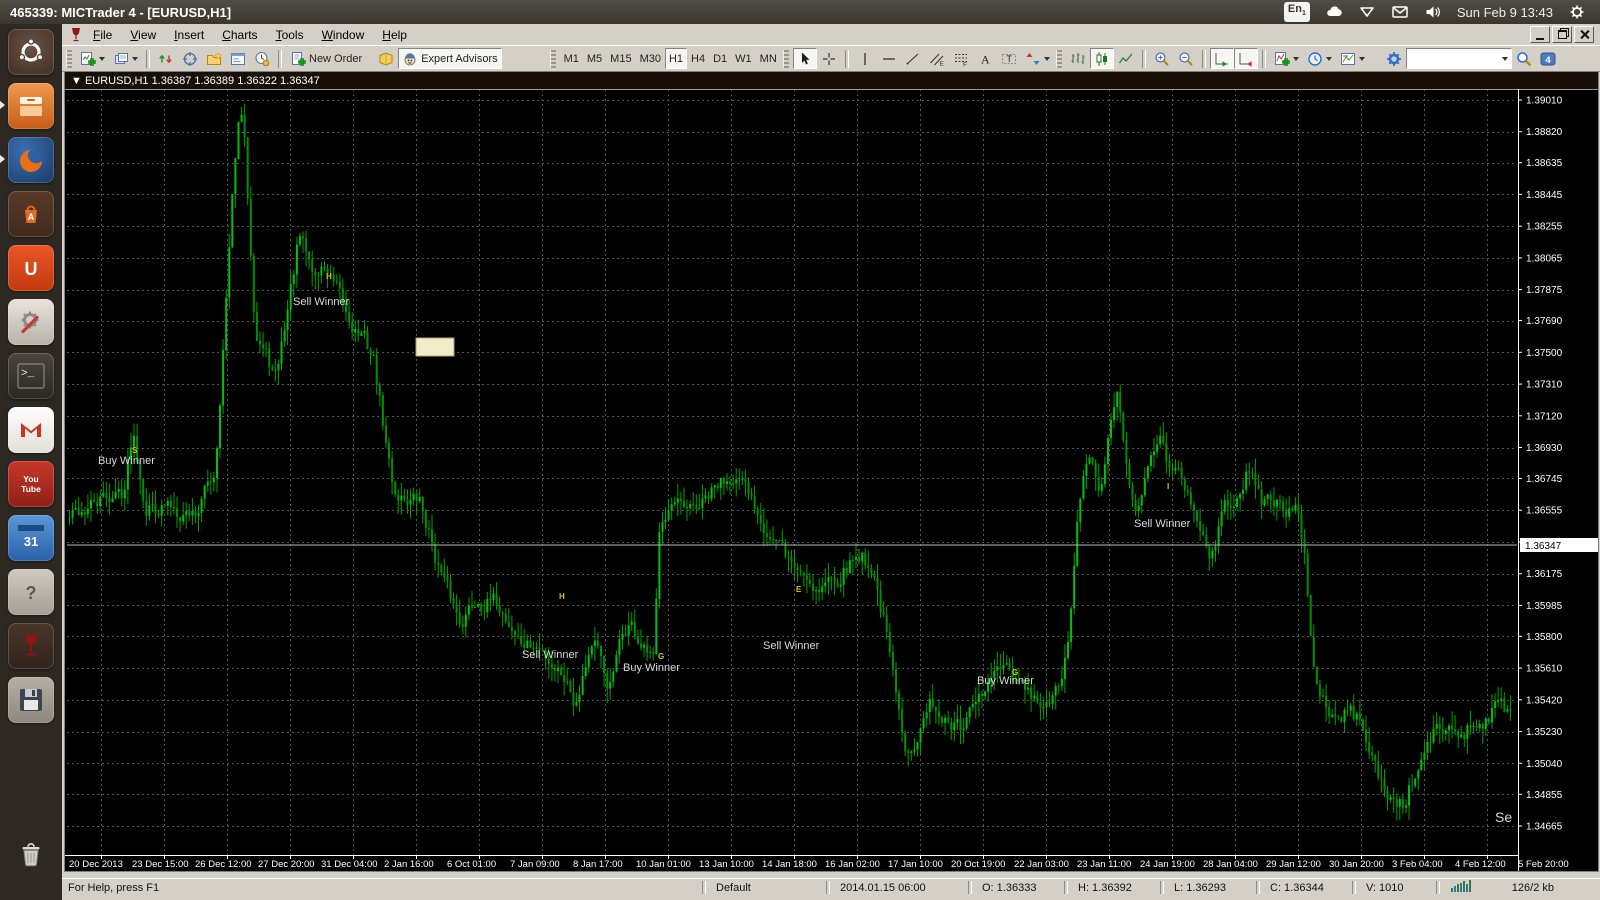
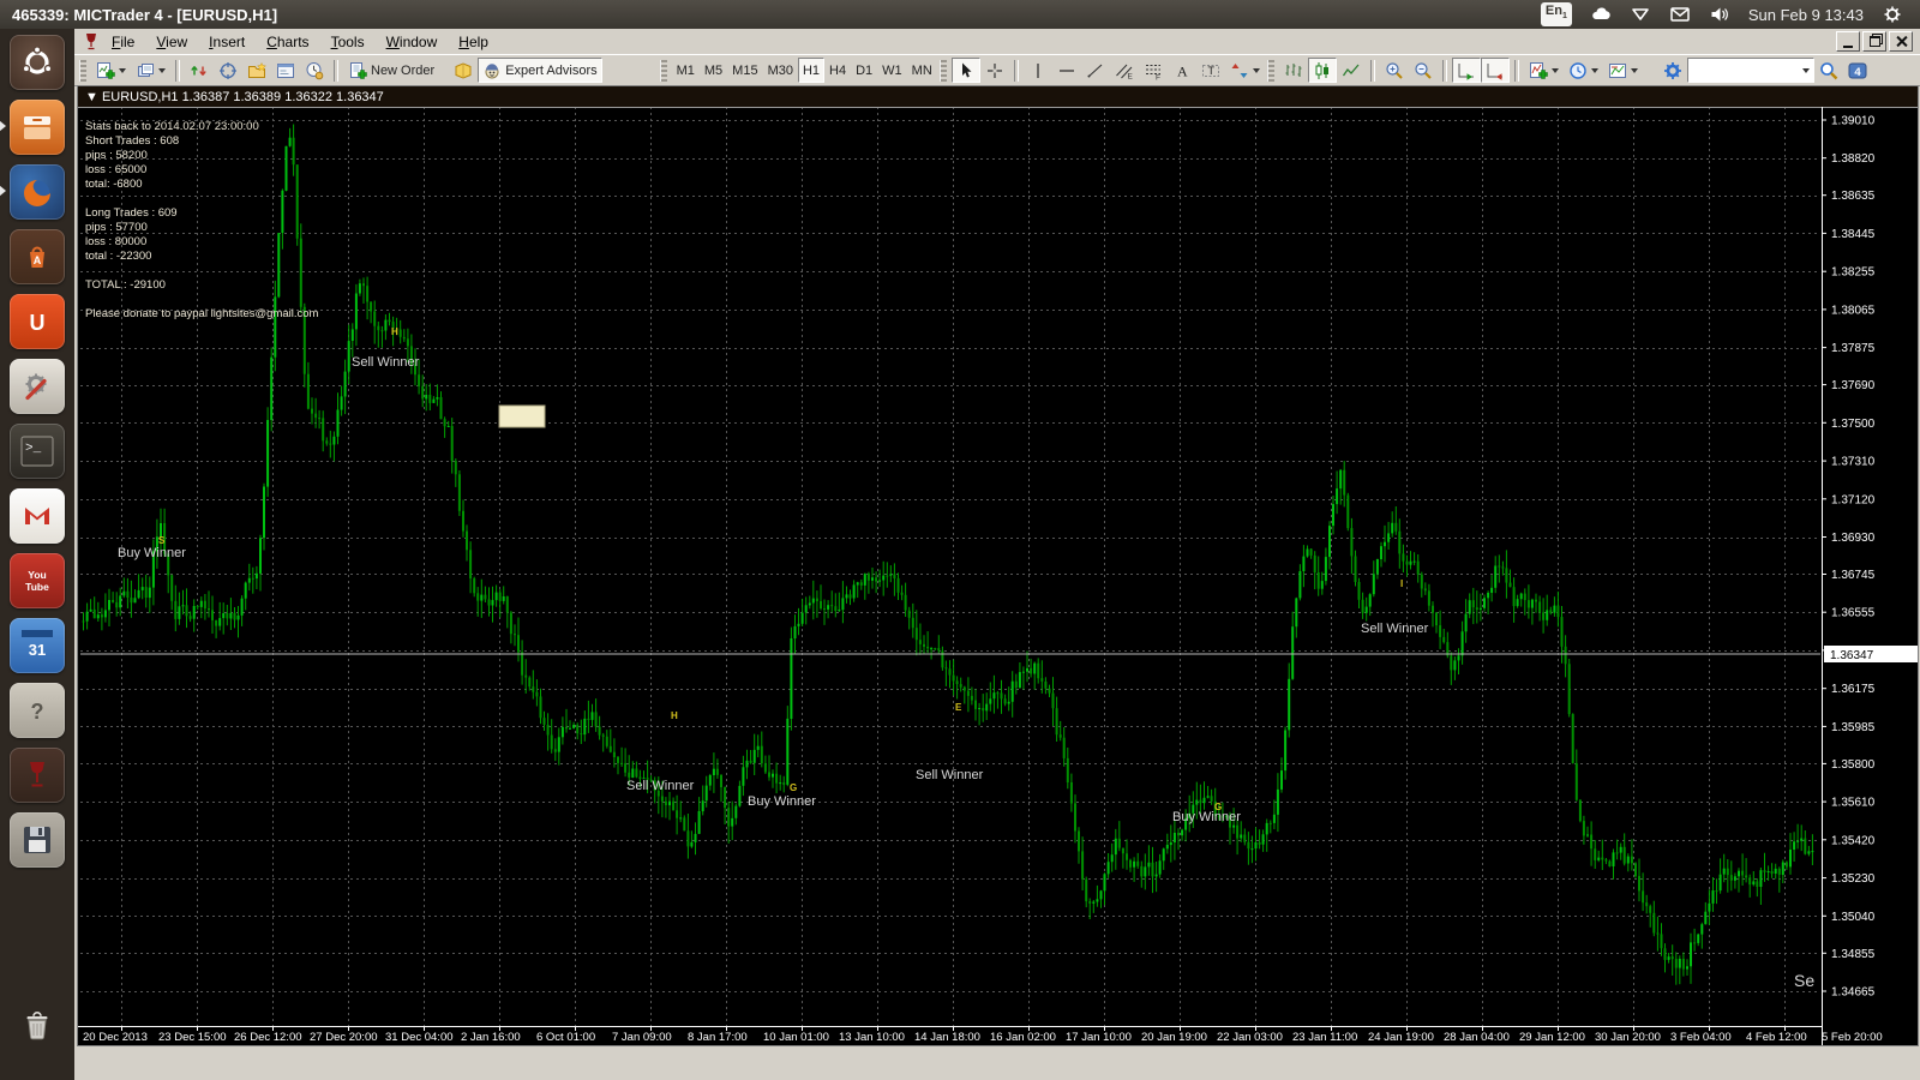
  465339: MICTrader 4 - [EURUSD,H1]
  Sun Feb 9 13:43
  A
  U
  >_
  You
  Tube
  31
  ?
  File
  View
  Insert
  Charts
  Tools
  Window
  Help
  New Order
  Expert Advisors
  M1
  M5
  M15
  M30
  H1
  H4
  D1
  W1
  MN
  A
  T
  4
+ Stats back to 2014.02.07 23:00:00
+ Short Trades : 608
+ pips : 58200
+ loss : 65000
+ total: -6800
+ Long Trades : 609
+ pips : 57700
+ loss : 80000
+ total : -22300
+ TOTAL : -29100
+ Please donate to paypal lightsites@gmail.com
  Sell Winner
  Buy Winner
  Sell Winner
  Buy Winner
  Sell Winner
  Buy Winner
  Sell Winner
  Se
  H
  S
  H
  G
  E
  G
  I
  ▼ EURUSD,H1 1.36387 1.36389 1.36322 1.36347
  1.39010
  1.38820
  1.38635
  1.38445
  1.38255
  1.38065
  1.37875
  1.37690
  1.37500
  1.37310
  1.37120
  1.36930
  1.36745
  1.36555
  1.36175
  1.35985
  1.35800
  1.35610
  1.35420
  1.35230
  1.35040
  1.34855
  1.34665
  1.36347
  20 Dec 2013
  23 Dec 15:00
  26 Dec 12:00
  27 Dec 20:00
  31 Dec 04:00
  2 Jan 16:00
  6 Oct 01:00
  7 Jan 09:00
  8 Jan 17:00
  10 Jan 01:00
  13 Jan 10:00
  14 Jan 18:00
  16 Jan 02:00
  17 Jan 10:00
- 20 Oct 19:00
+ 20 Jan 19:00
  22 Jan 03:00
  23 Jan 11:00
  24 Jan 19:00
  28 Jan 04:00
  29 Jan 12:00
  30 Jan 20:00
  3 Feb 04:00
  4 Feb 12:00
  5 Feb 20:00
- For Help, press F1
- Default
- 2014.01.15 06:00
- O: 1.36333
- H: 1.36392
- L: 1.36293
- C: 1.36344
- V: 1010
- 126/2 kb
